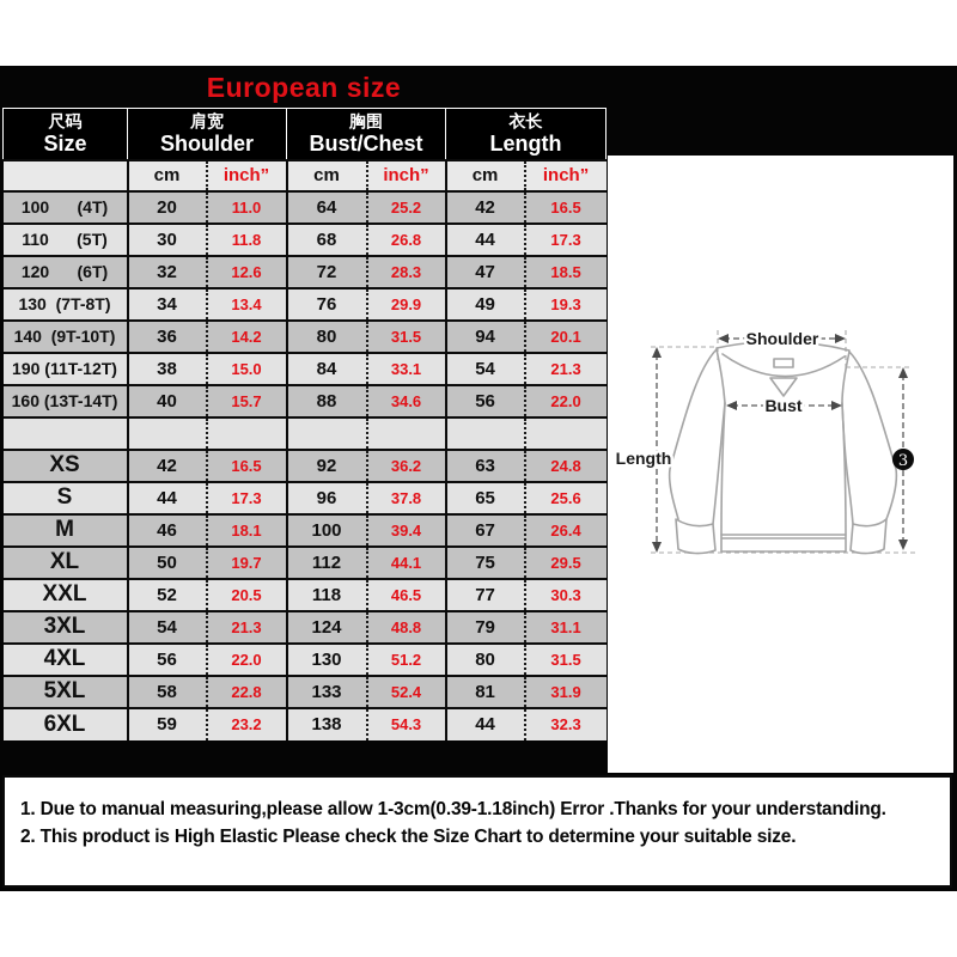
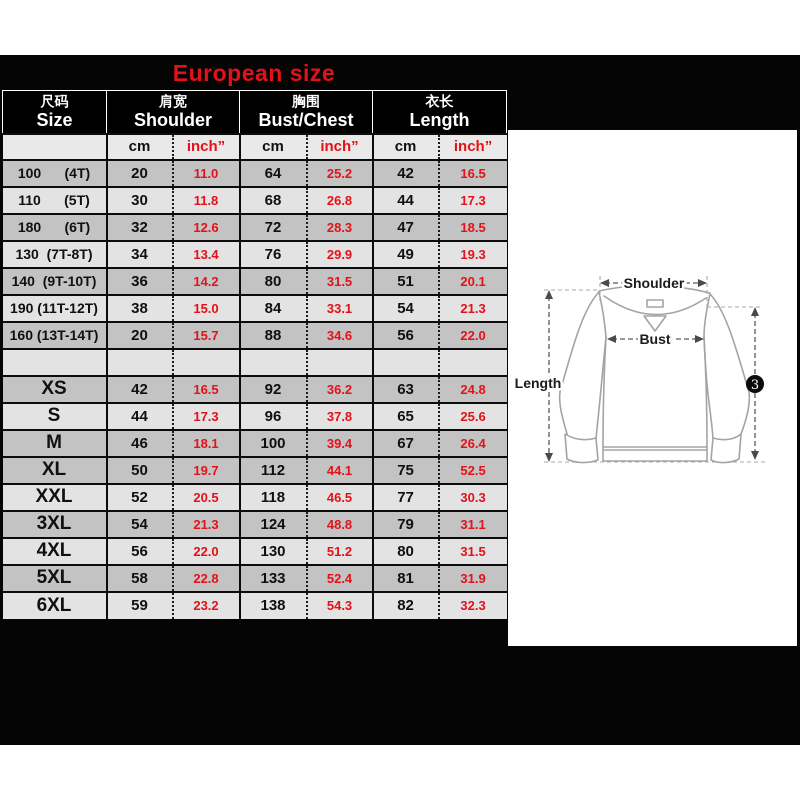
  European size
  尺码 Size	肩宽 Shoulder	胸围 Bust/Chest	衣长 Length
  	cm	inch”	cm	inch”	cm	inch”
  100 (4T)	20	11.0	64	25.2	42	16.5
  110 (5T)	30	11.8	68	26.8	44	17.3
- 120 (6T)	32	12.6	72	28.3	47	18.5
+ 180 (6T)	32	12.6	72	28.3	47	18.5
  130 (7T-8T)	34	13.4	76	29.9	49	19.3
- 140 (9T-10T)	36	14.2	80	31.5	94	20.1
+ 140 (9T-10T)	36	14.2	80	31.5	51	20.1
  190 (11T-12T)	38	15.0	84	33.1	54	21.3
- 160 (13T-14T)	40	15.7	88	34.6	56	22.0
+ 160 (13T-14T)	20	15.7	88	34.6	56	22.0
  XS	42	16.5	92	36.2	63	24.8
  S	44	17.3	96	37.8	65	25.6
  M	46	18.1	100	39.4	67	26.4
- XL	50	19.7	112	44.1	75	29.5
+ XL	50	19.7	112	44.1	75	52.5
  XXL	52	20.5	118	46.5	77	30.3
  3XL	54	21.3	124	48.8	79	31.1
  4XL	56	22.0	130	51.2	80	31.5
  5XL	58	22.8	133	52.4	81	31.9
- 6XL	59	23.2	138	54.3	44	32.3
+ 6XL	59	23.2	138	54.3	82	32.3
  Shoulder
  Bust
  Length
  3
- 1. Due to manual measuring,please allow 1-3cm(0.39-1.18inch) Error .Thanks for your understanding.
- 2. This product is High Elastic Please check the Size Chart to determine your suitable size.
